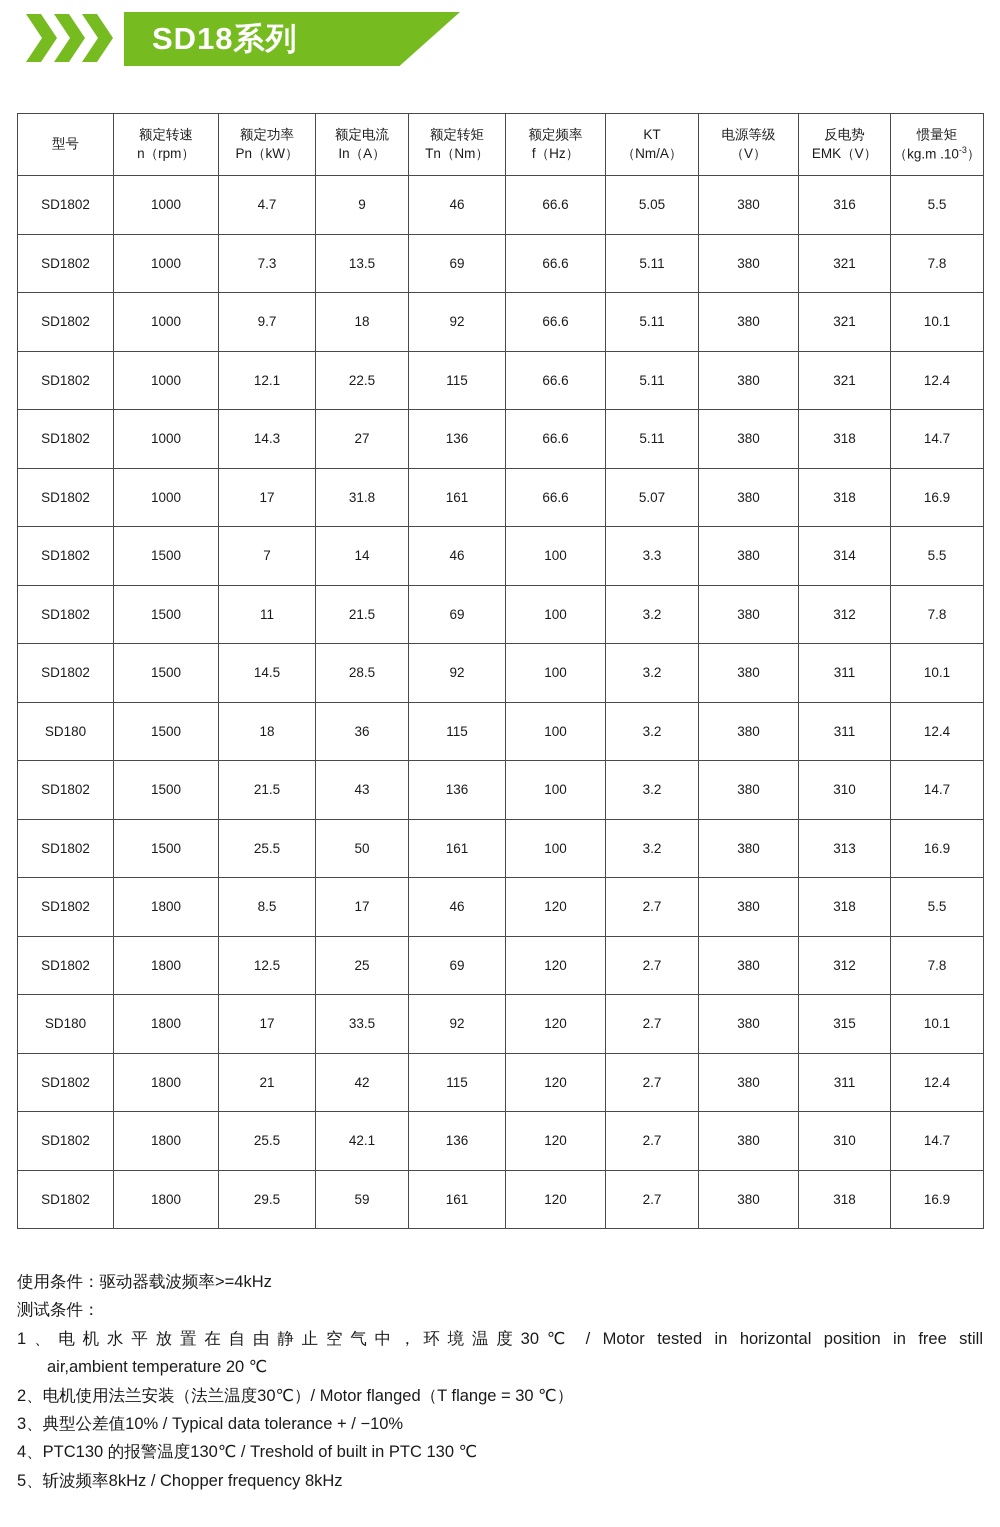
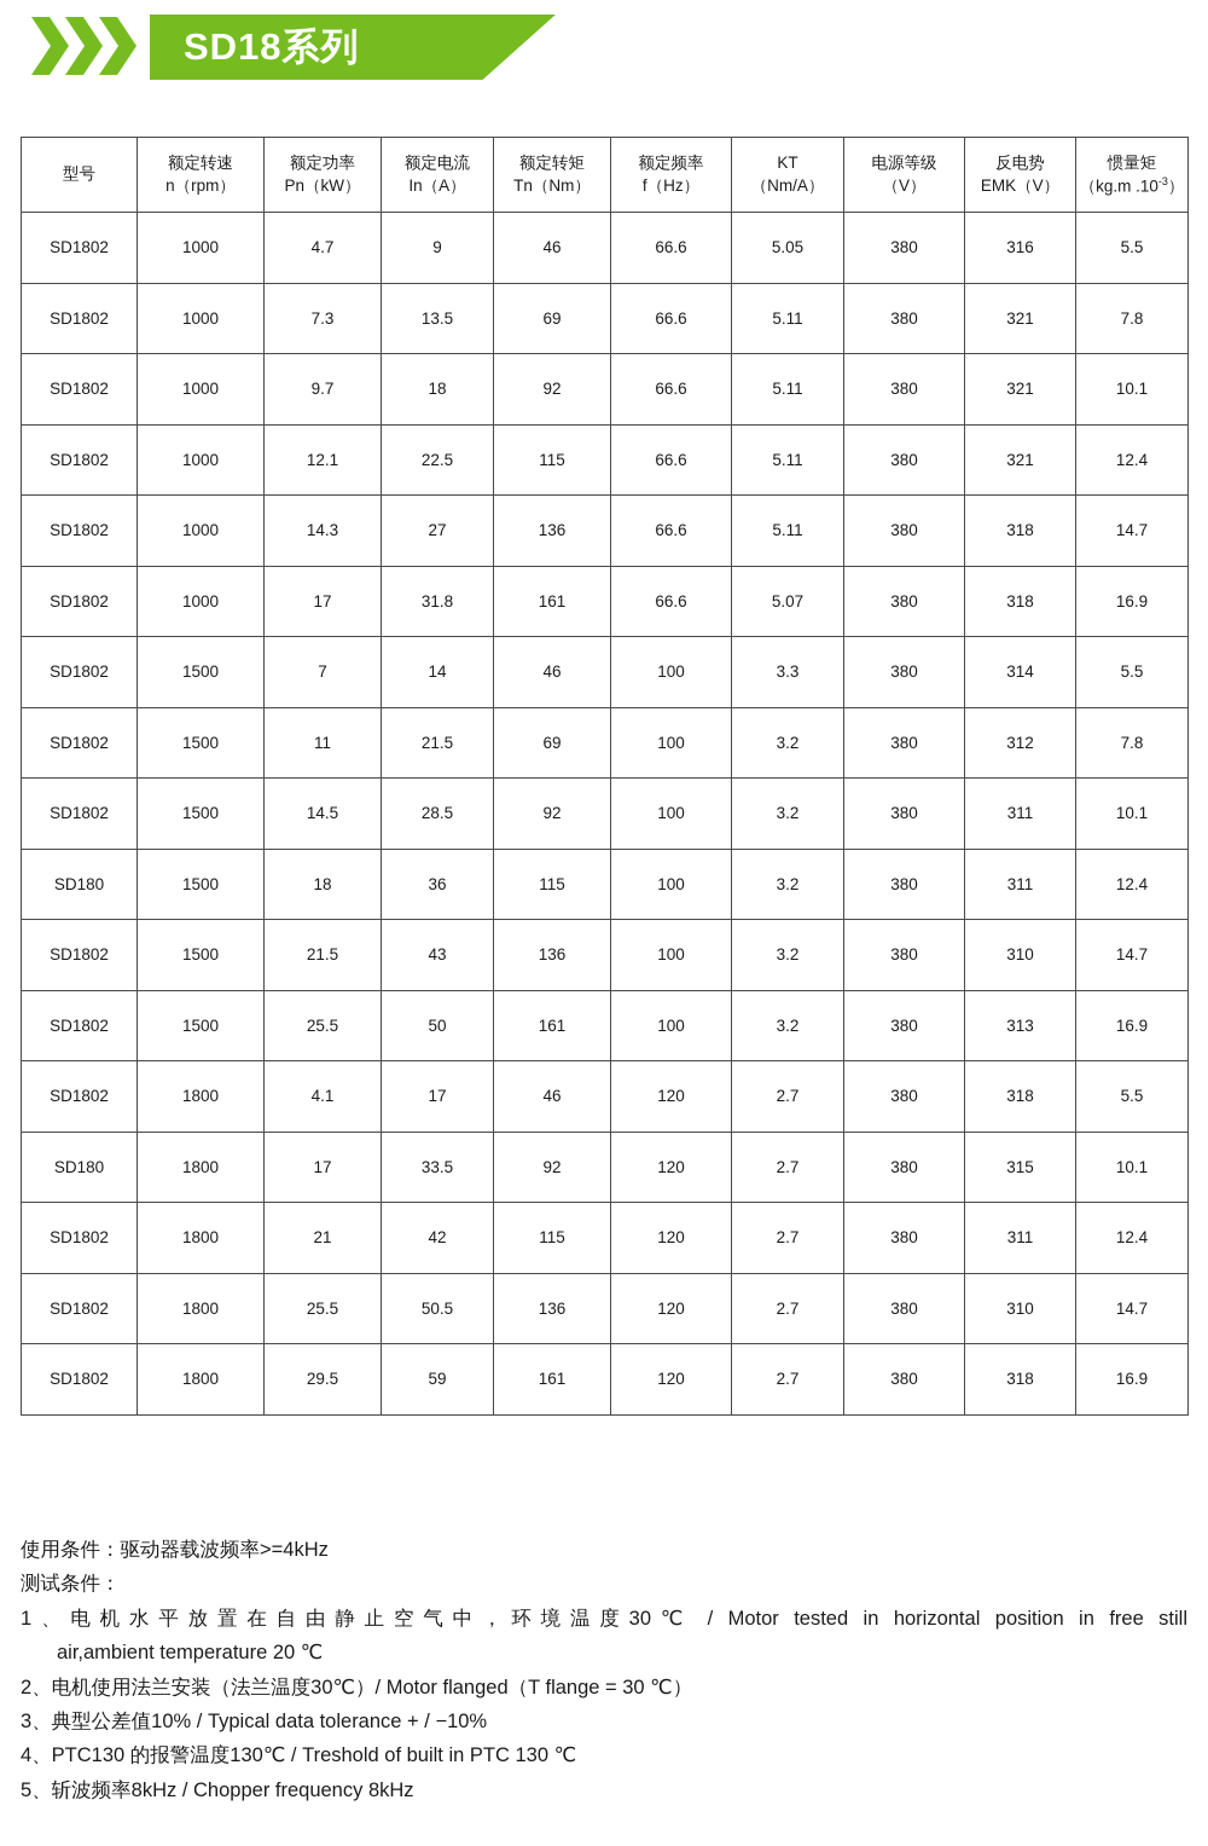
  SD18系列
  型号	额定转速 n（rpm）	额定功率 Pn（kW）	额定电流 In（A）	额定转矩 Tn（Nm）	额定频率 f（Hz）	KT （Nm/A）	电源等级 （V）	反电势 EMK（V）	惯量矩 （kg.m .10-3）
  SD1802	1000	4.7	9	46	66.6	5.05	380	316	5.5
  SD1802	1000	7.3	13.5	69	66.6	5.11	380	321	7.8
  SD1802	1000	9.7	18	92	66.6	5.11	380	321	10.1
  SD1802	1000	12.1	22.5	115	66.6	5.11	380	321	12.4
  SD1802	1000	14.3	27	136	66.6	5.11	380	318	14.7
  SD1802	1000	17	31.8	161	66.6	5.07	380	318	16.9
  SD1802	1500	7	14	46	100	3.3	380	314	5.5
  SD1802	1500	11	21.5	69	100	3.2	380	312	7.8
  SD1802	1500	14.5	28.5	92	100	3.2	380	311	10.1
  SD180	1500	18	36	115	100	3.2	380	311	12.4
  SD1802	1500	21.5	43	136	100	3.2	380	310	14.7
  SD1802	1500	25.5	50	161	100	3.2	380	313	16.9
- SD1802	1800	8.5	17	46	120	2.7	380	318	5.5
+ SD1802	1800	4.1	17	46	120	2.7	380	318	5.5
- SD1802	1800	12.5	25	69	120	2.7	380	312	7.8
  SD180	1800	17	33.5	92	120	2.7	380	315	10.1
  SD1802	1800	21	42	115	120	2.7	380	311	12.4
- SD1802	1800	25.5	42.1	136	120	2.7	380	310	14.7
+ SD1802	1800	25.5	50.5	136	120	2.7	380	310	14.7
  SD1802	1800	29.5	59	161	120	2.7	380	318	16.9
  使用条件：驱动器载波频率>=4kHz
  测试条件：
  1、电机水平放置在自由静止空气中，环境温度30℃ / Motor tested in horizontal position in free still
  air,ambient temperature 20 ℃
  2、电机使用法兰安装（法兰温度30℃）/ Motor flanged（T flange = 30 ℃）
  3、典型公差值10% / Typical data tolerance + / −10%
  4、PTC130 的报警温度130℃ / Treshold of built in PTC 130 ℃
  5、斩波频率8kHz / Chopper frequency 8kHz
